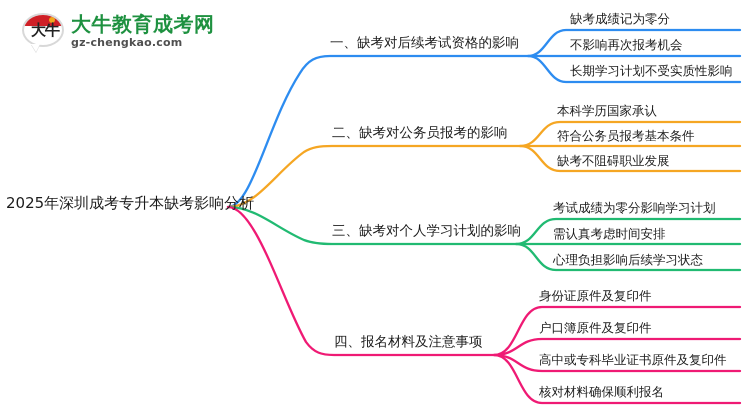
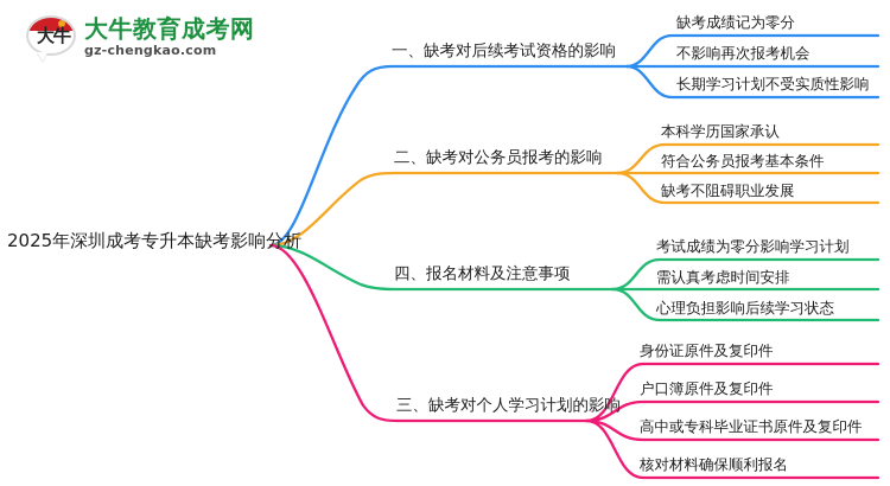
  大牛
  大牛教育成考网
  gz-chengkao.com
  2025年深圳成考专升本缺考影响分析
  一、缺考对后续考试资格的影响
  缺考成绩记为零分
  不影响再次报考机会
  长期学习计划不受实质性影响
  二、缺考对公务员报考的影响
  本科学历国家承认
  符合公务员报考基本条件
  缺考不阻碍职业发展
- 三、缺考对个人学习计划的影响
+ 四、报名材料及注意事项
  考试成绩为零分影响学习计划
  需认真考虑时间安排
  心理负担影响后续学习状态
- 四、报名材料及注意事项
+ 三、缺考对个人学习计划的影响
  身份证原件及复印件
  户口簿原件及复印件
  高中或专科毕业证书原件及复印件
  核对材料确保顺利报名
